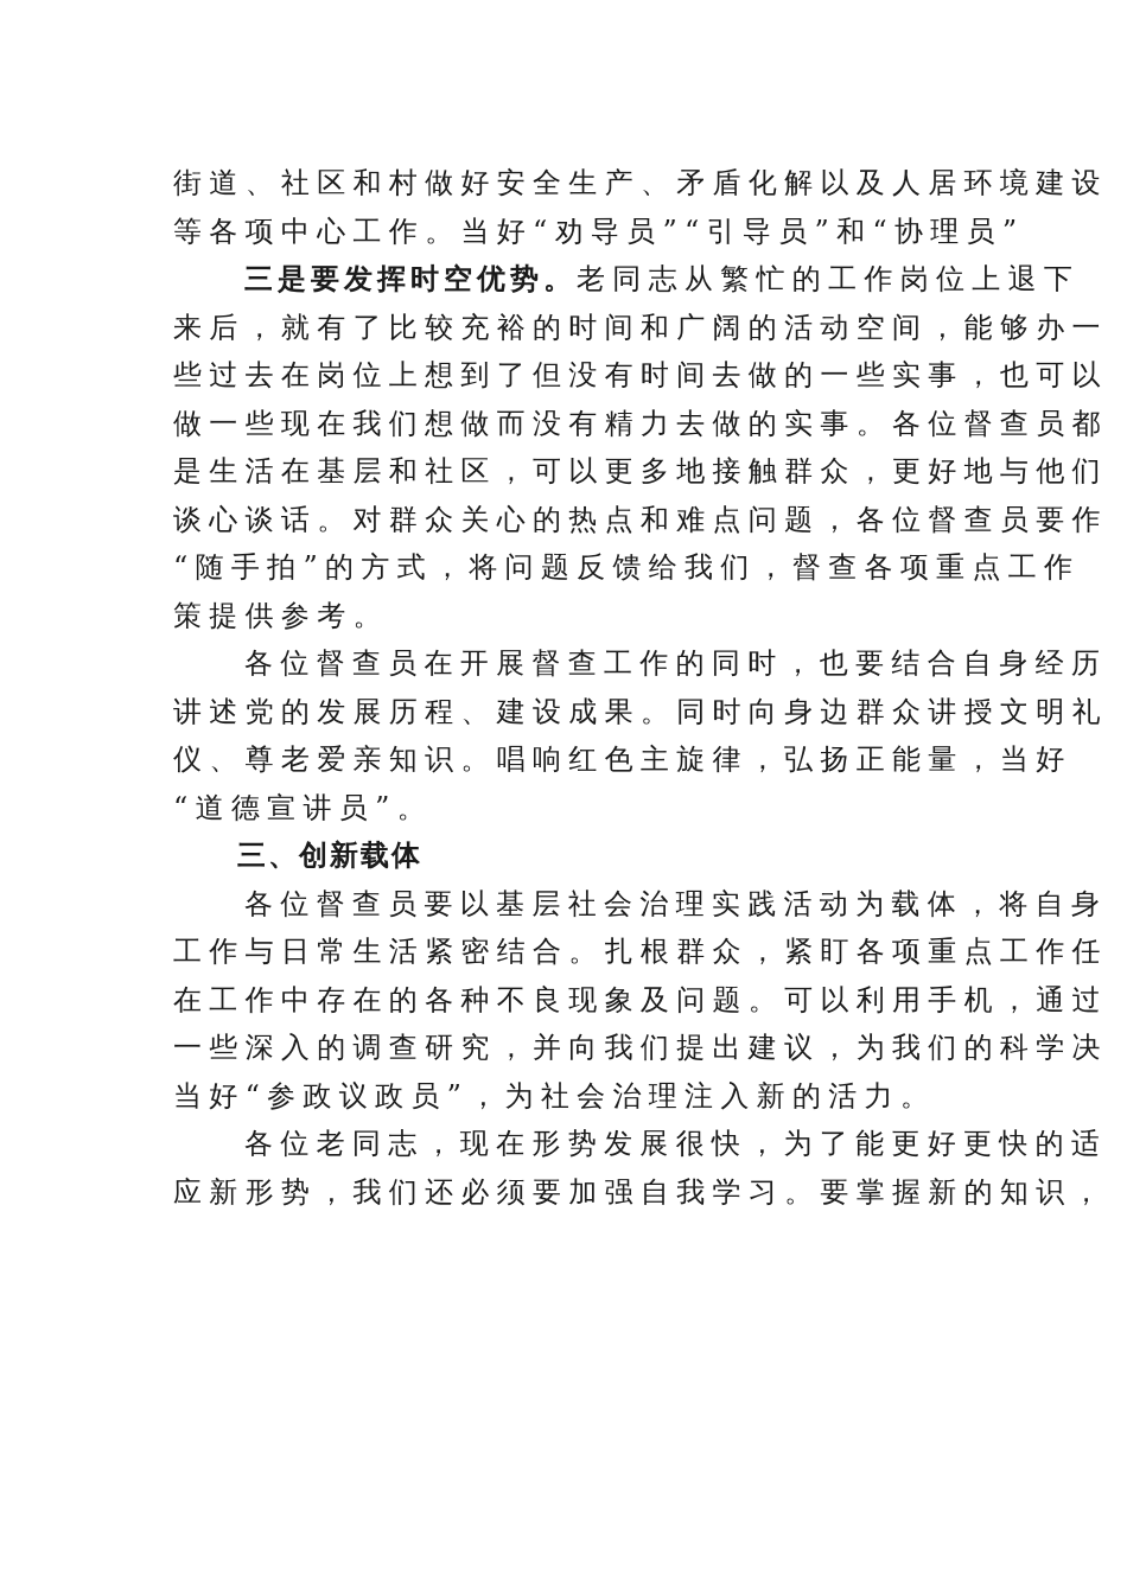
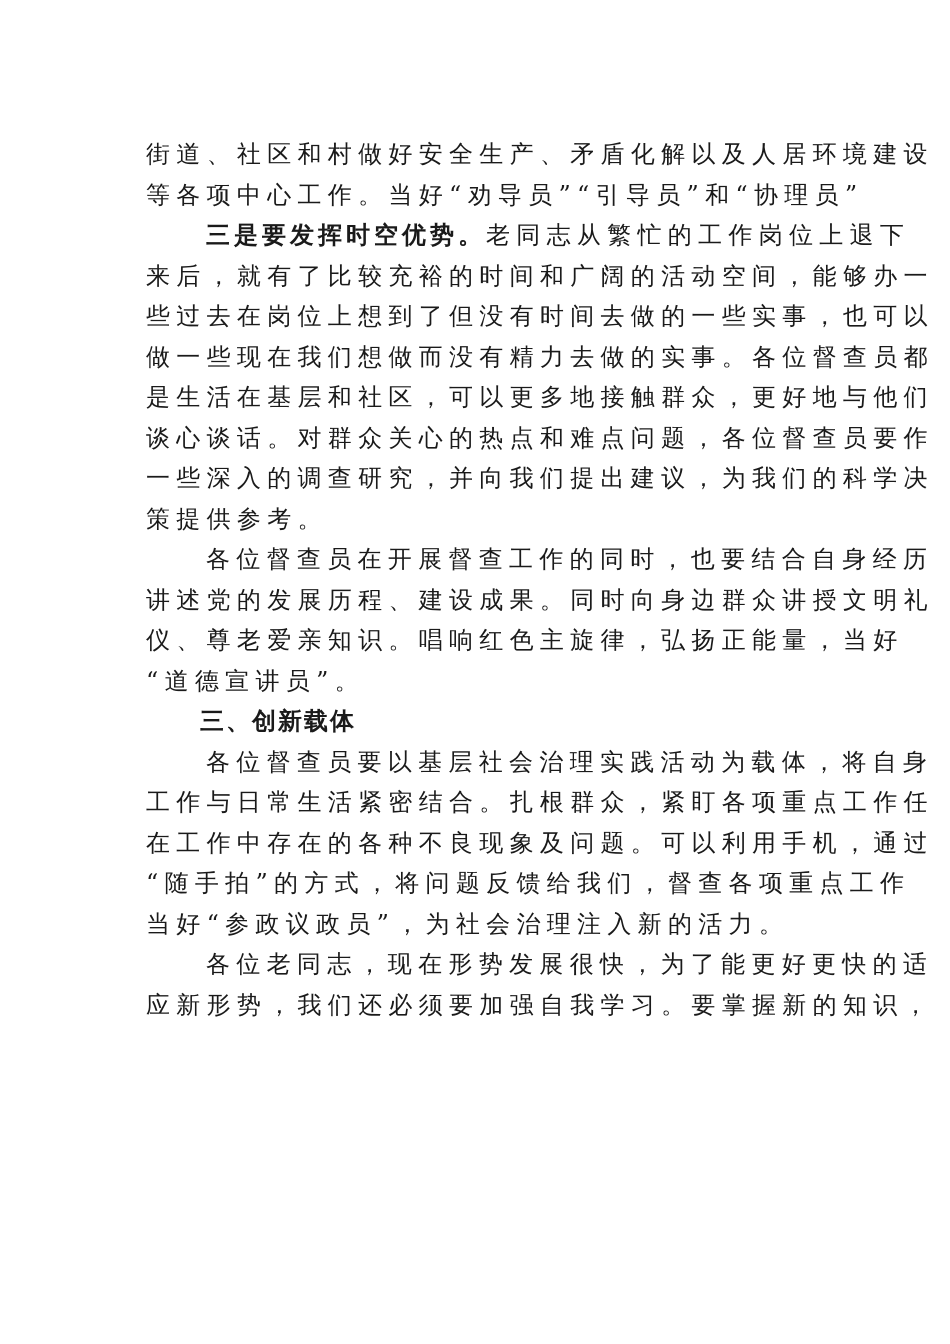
  街道、社区和村做好安全生产、矛盾化解以及人居环境建设
  等各项中心工作。当好“劝导员”“引导员”和“协理员”
  三是要发挥时空优势。老同志从繁忙的工作岗位上退下
  来后，就有了比较充裕的时间和广阔的活动空间，能够办一
  些过去在岗位上想到了但没有时间去做的一些实事，也可以
  做一些现在我们想做而没有精力去做的实事。各位督查员都
  是生活在基层和社区，可以更多地接触群众，更好地与他们
  谈心谈话。对群众关心的热点和难点问题，各位督查员要作
- “随手拍”的方式，将问题反馈给我们，督查各项重点工作
+ 一些深入的调查研究，并向我们提出建议，为我们的科学决
  策提供参考。
  各位督查员在开展督查工作的同时，也要结合自身经历
  讲述党的发展历程、建设成果。同时向身边群众讲授文明礼
  仪、尊老爱亲知识。唱响红色主旋律，弘扬正能量，当好
  “道德宣讲员”。
  三、创新载体
  各位督查员要以基层社会治理实践活动为载体，将自身
  工作与日常生活紧密结合。扎根群众，紧盯各项重点工作任
  在工作中存在的各种不良现象及问题。可以利用手机，通过
- 一些深入的调查研究，并向我们提出建议，为我们的科学决
+ “随手拍”的方式，将问题反馈给我们，督查各项重点工作
  当好“参政议政员”，为社会治理注入新的活力。
  各位老同志，现在形势发展很快，为了能更好更快的适
  应新形势，我们还必须要加强自我学习。要掌握新的知识，
